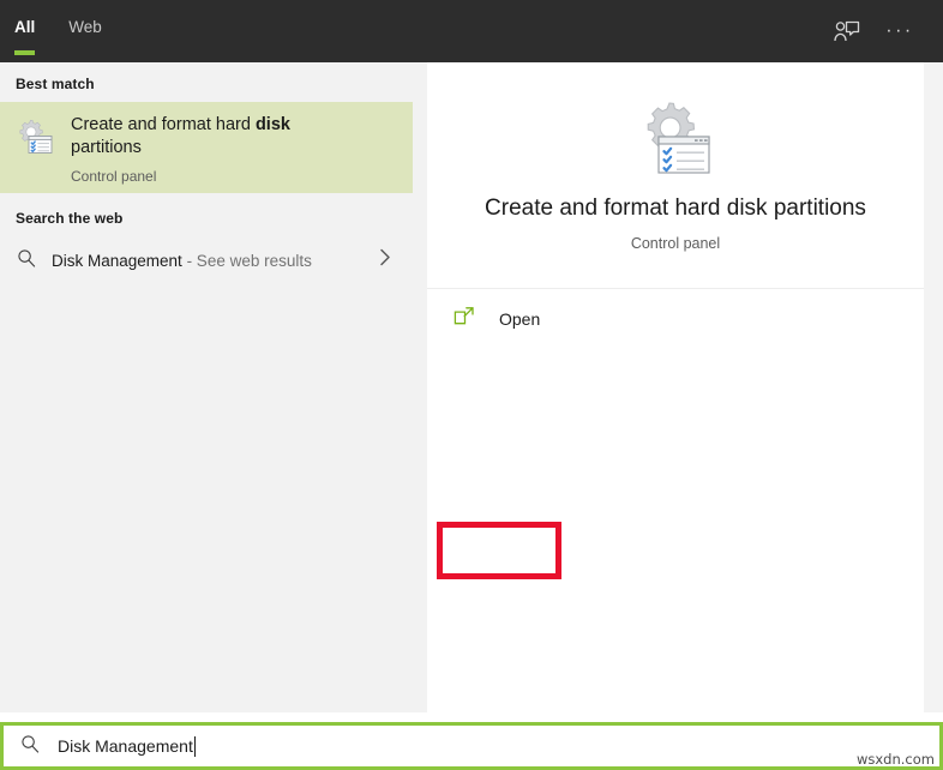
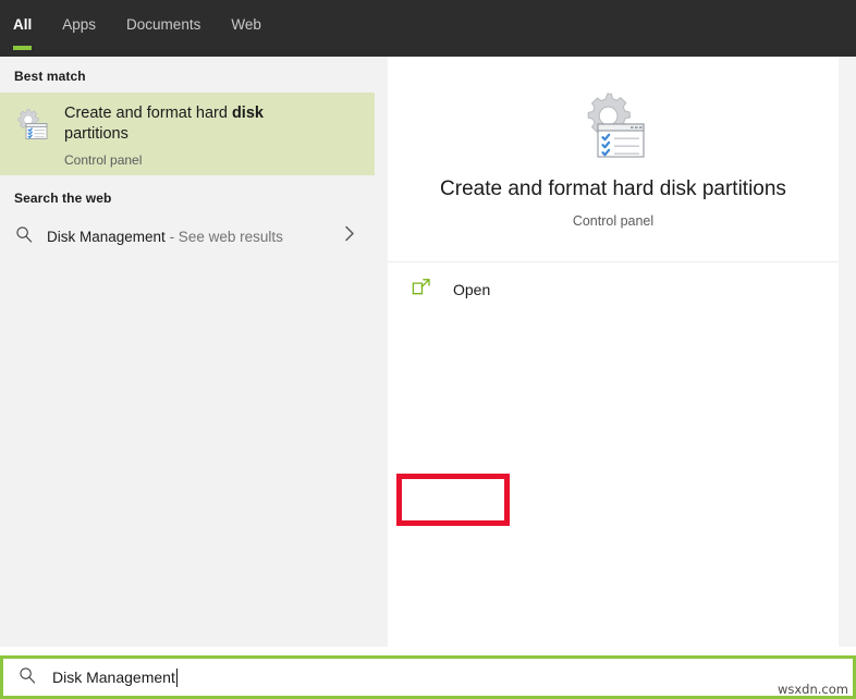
  All
+ Apps
+ Documents
  Web
- ···
  Best match
  Create and format hard disk partitions
  Control panel
  Search the web
  Disk Management - See web results
  Create and format hard disk partitions
  Control panel
  Open
  Disk Management
  wsxdn.com
